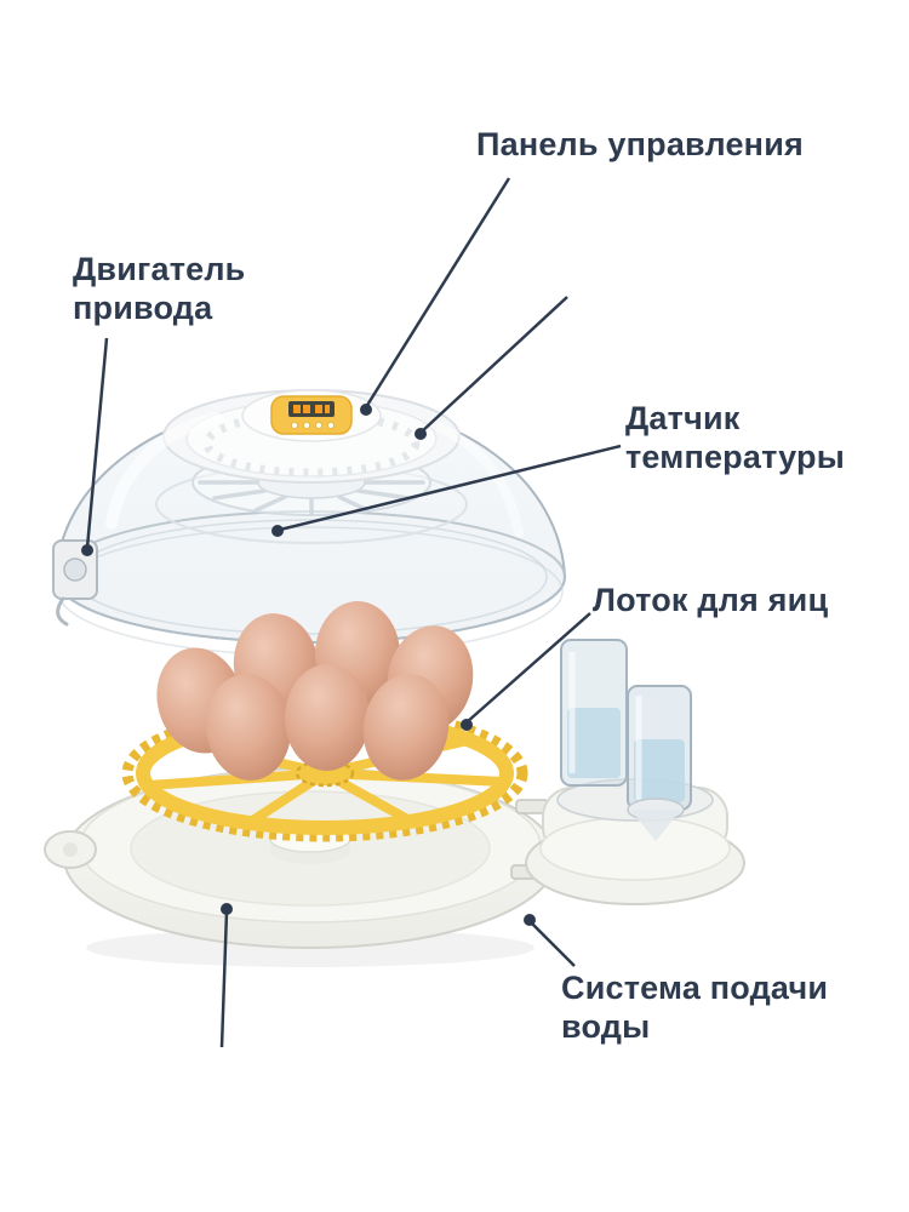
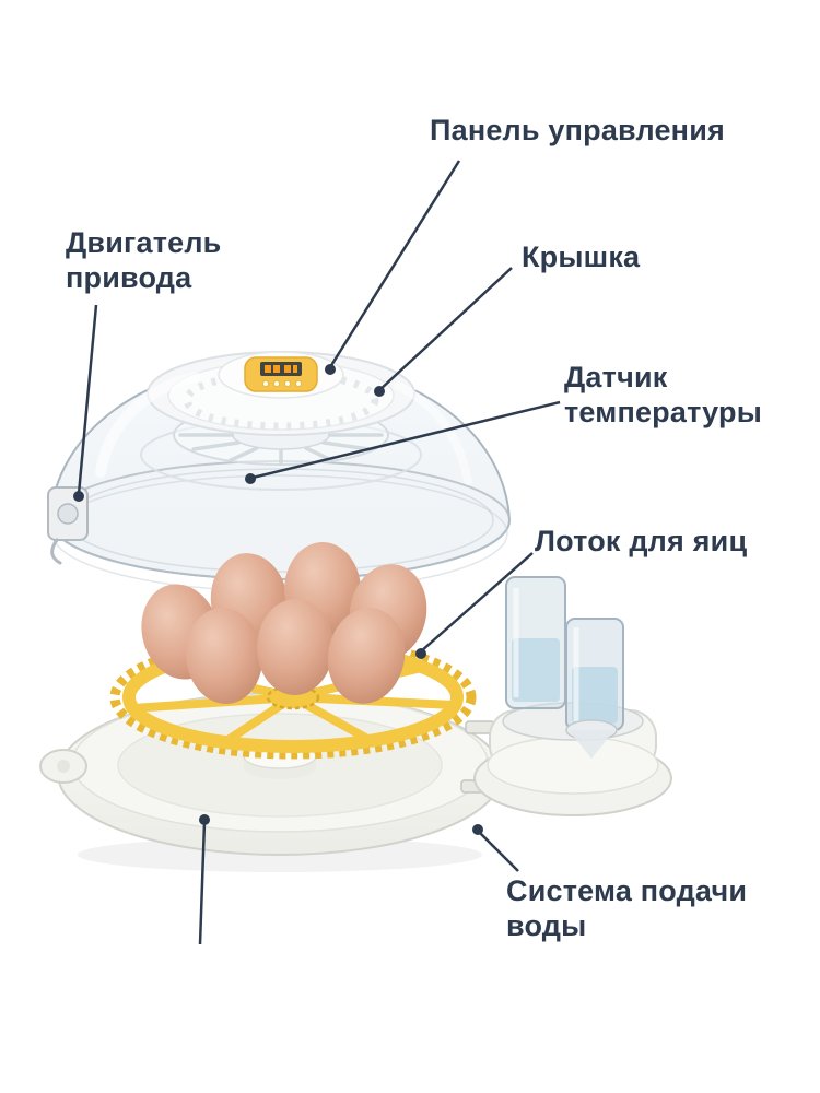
  Панель управления
  Двигатель
  привода
+ Крышка
  Датчик
  температуры
  Лоток для яиц
  Система подачи
  воды
